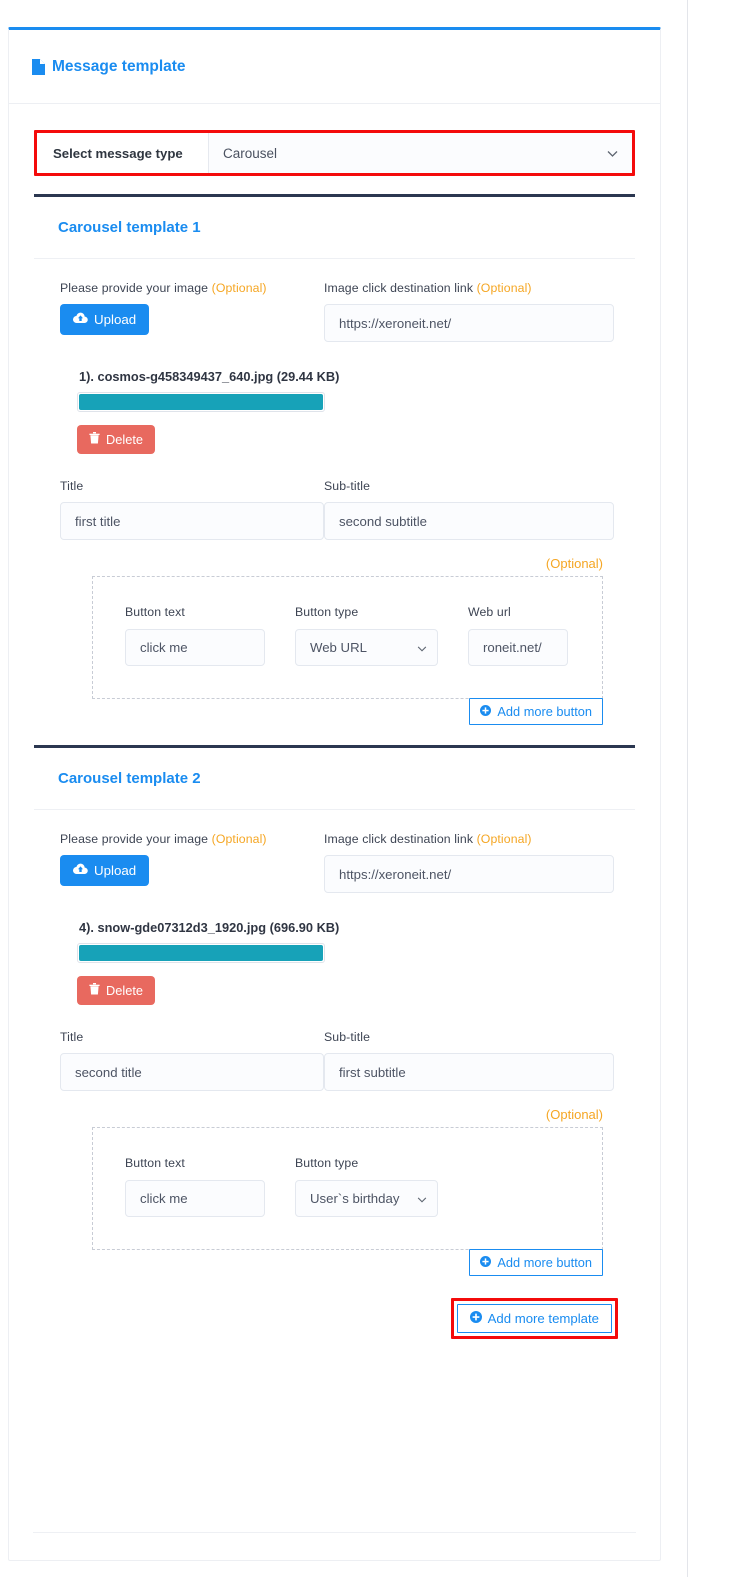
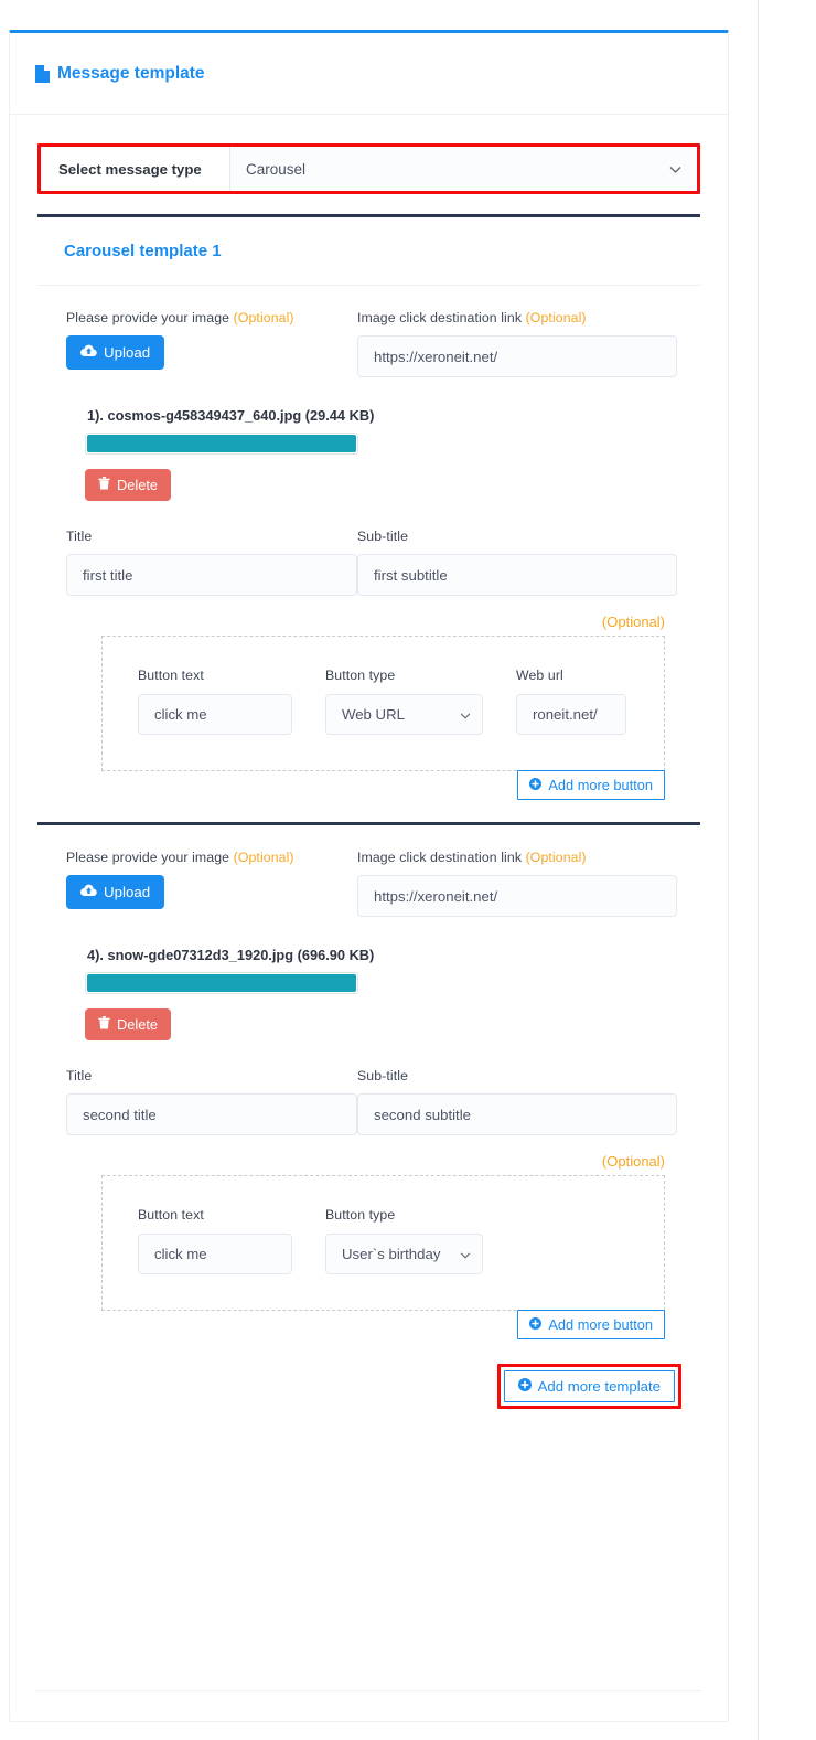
  Message template
  Select message type
  Carousel
  Carousel template 1
  Please provide your image (Optional)
  Upload
  Image click destination link (Optional)
  https://xeroneit.net/
  1). cosmos-g458349437_640.jpg (29.44 KB)
  Delete
  Title
  first title
  Sub-title
- second subtitle
+ first subtitle
  (Optional)
  Button text
  click me
  Button type
  Web URL
  Web url
  roneit.net/
  Add more button
- Carousel template 2
  Please provide your image (Optional)
  Upload
  Image click destination link (Optional)
  https://xeroneit.net/
  4). snow-gde07312d3_1920.jpg (696.90 KB)
  Delete
  Title
  second title
  Sub-title
- first subtitle
+ second subtitle
  (Optional)
  Button text
  click me
  Button type
  User`s birthday
  Add more button
  Add more template
